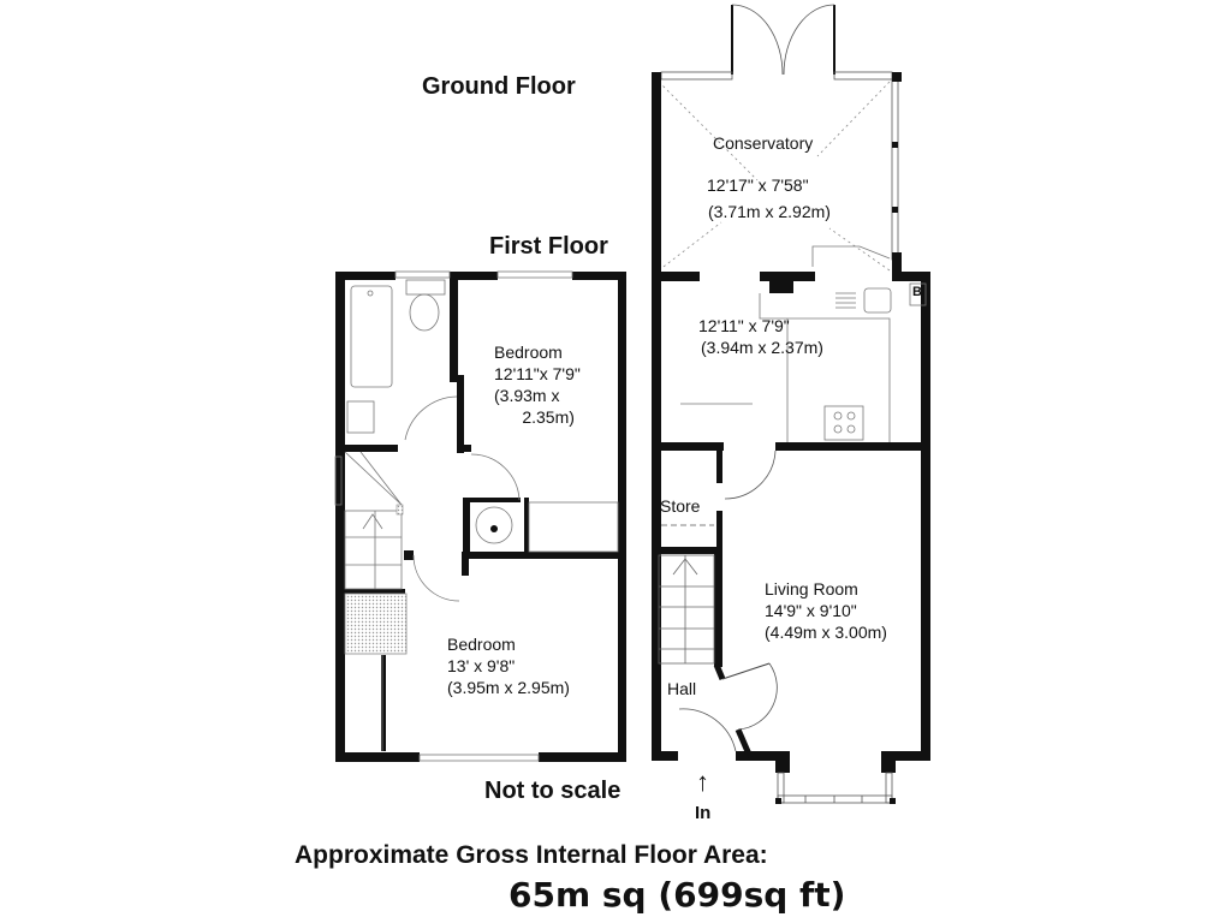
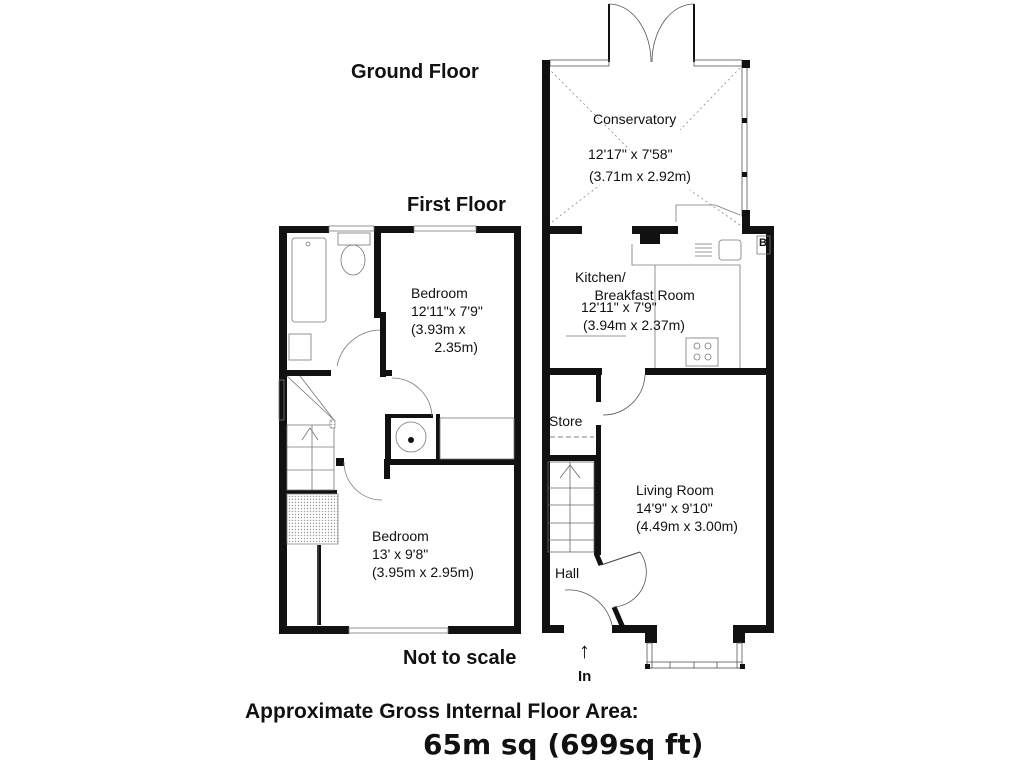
  Ground Floor
  First Floor
  Not to scale
  Conservatory
  12'17" x 7'58"
  (3.71m x 2.92m)
+ Kitchen/
+ Breakfast Room
  12'11" x 7'9"
  (3.94m x 2.37m)
  B
  Store
  Living Room
  14'9" x 9'10"
  (4.49m x 3.00m)
  Hall
  ↑
  In
  Bedroom
  12'11"x 7'9"
  (3.93m x
  2.35m)
  Bedroom
  13' x 9'8"
  (3.95m x 2.95m)
  Approximate Gross Internal Floor Area:
  65m sq (699sq ft)
